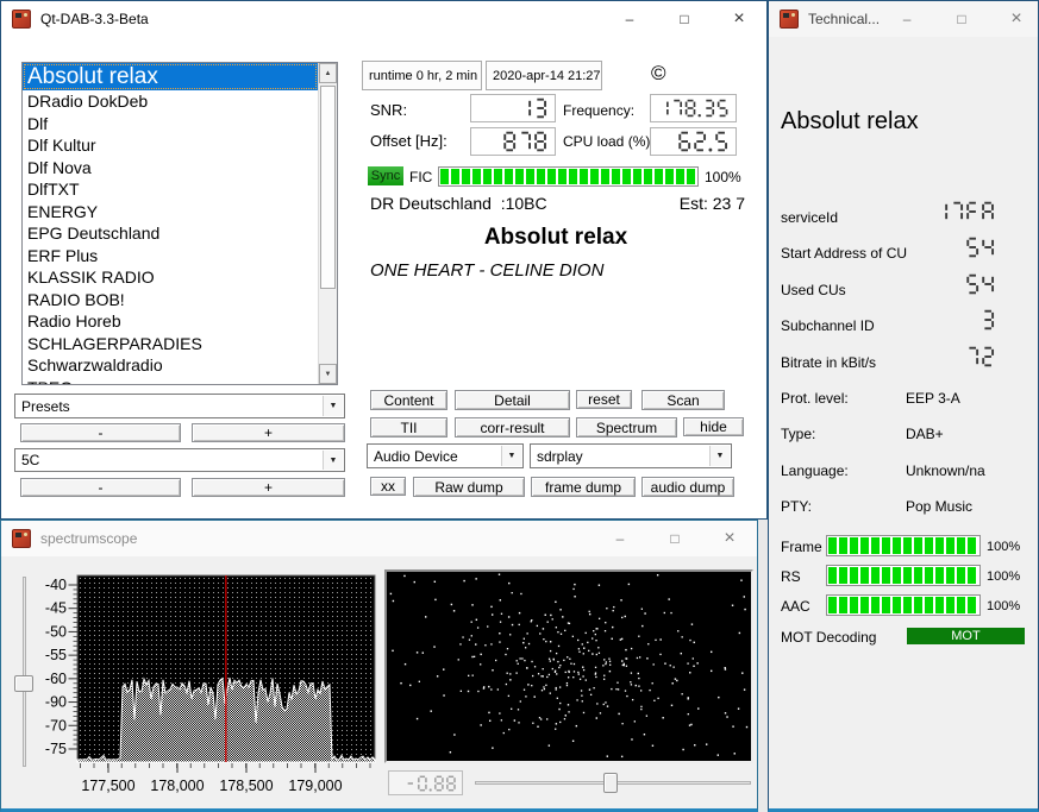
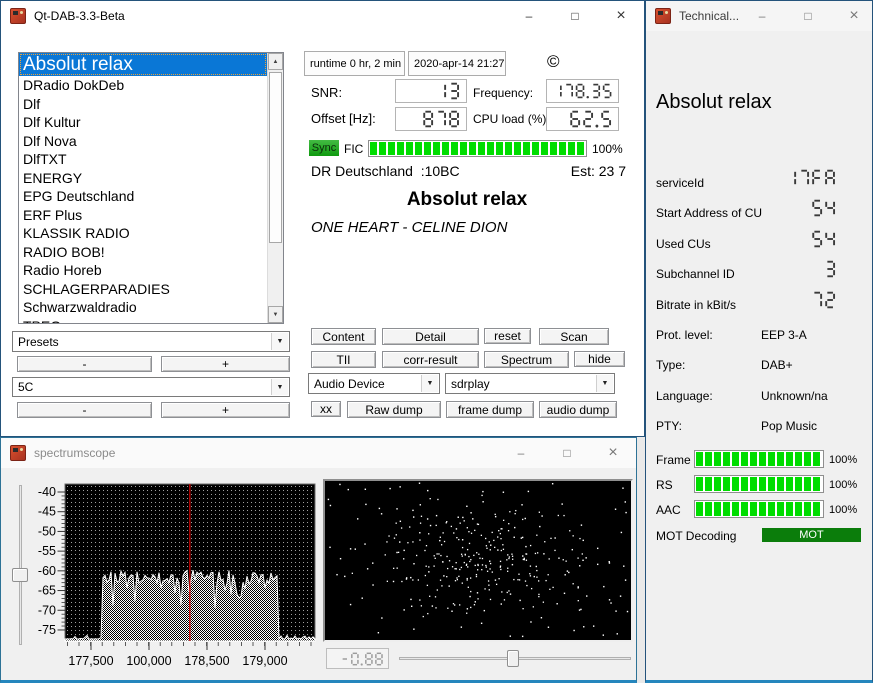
  Qt-DAB-3.3-Beta
  –
  □
  ×
  Absolut relax
  DRadio DokDeb
  Dlf
  Dlf Kultur
  Dlf Nova
  DlfTXT
  ENERGY
  EPG Deutschland
  ERF Plus
  KLASSIK RADIO
  RADIO BOB!
  Radio Horeb
  SCHLAGERPARADIES
  Schwarzwaldradio
  runtime 0 hr, 2 min
  2020-apr-14 21:27
  ©
  SNR:
  Frequency:
  Offset [Hz]:
  CPU load (%)
  Sync
  FIC
  100%
  DR Deutschland :10BC
  Est: 23 7
  Absolut relax
  ONE HEART - CELINE DION
  Presets
  -
  +
  5C
  -
  +
  Content
  Detail
  reset
  Scan
  TII
  corr-result
  Spectrum
  hide
  Audio Device
  sdrplay
  xx
  Raw dump
  frame dump
  audio dump
  Technical...
  –
  □
  ×
  Absolut relax
  serviceId
  Start Address of CU
  Used CUs
  Subchannel ID
  Bitrate in kBit/s
  Prot. level:
  EEP 3-A
  Type:
  DAB+
  Language:
  Unknown/na
  PTY:
  Pop Music
  Frame
  100%
  RS
  100%
  AAC
  100%
  MOT Decoding
  MOT
  spectrumscope
  –
  □
  ×
  -40
  -45
  -50
  -55
  -60
- -90
+ -65
  -70
  -75
  177,500
- 178,000
+ 100,000
  178,500
  179,000
